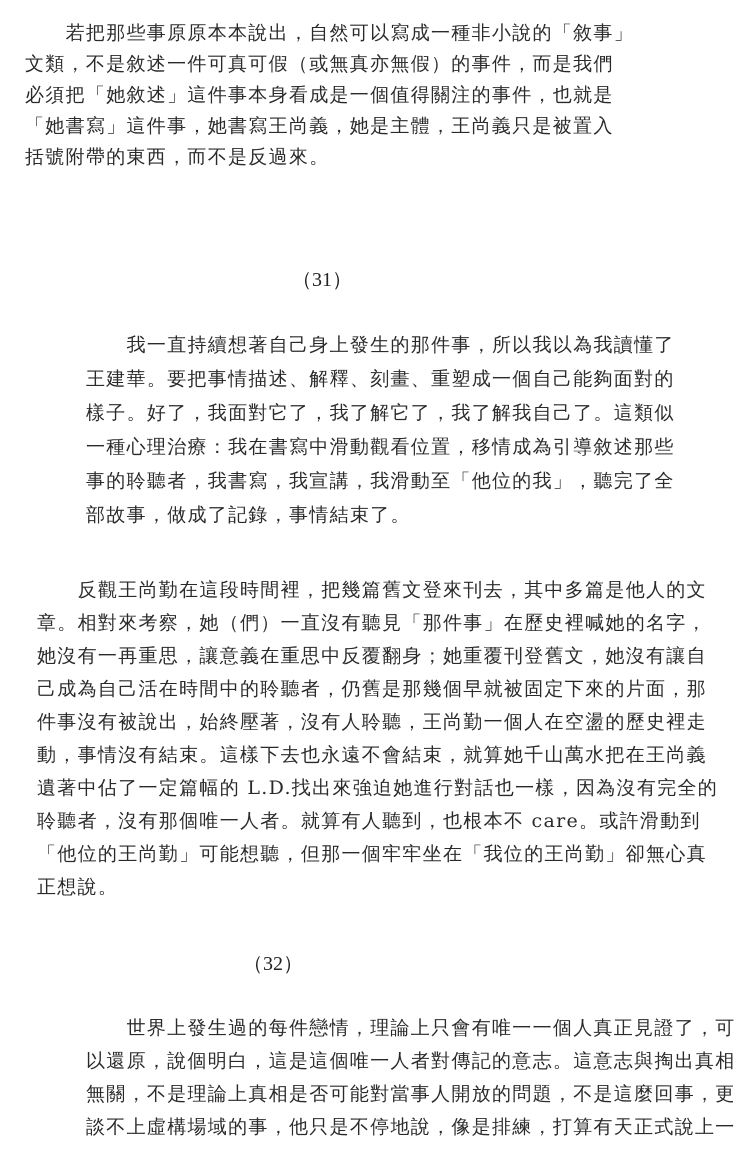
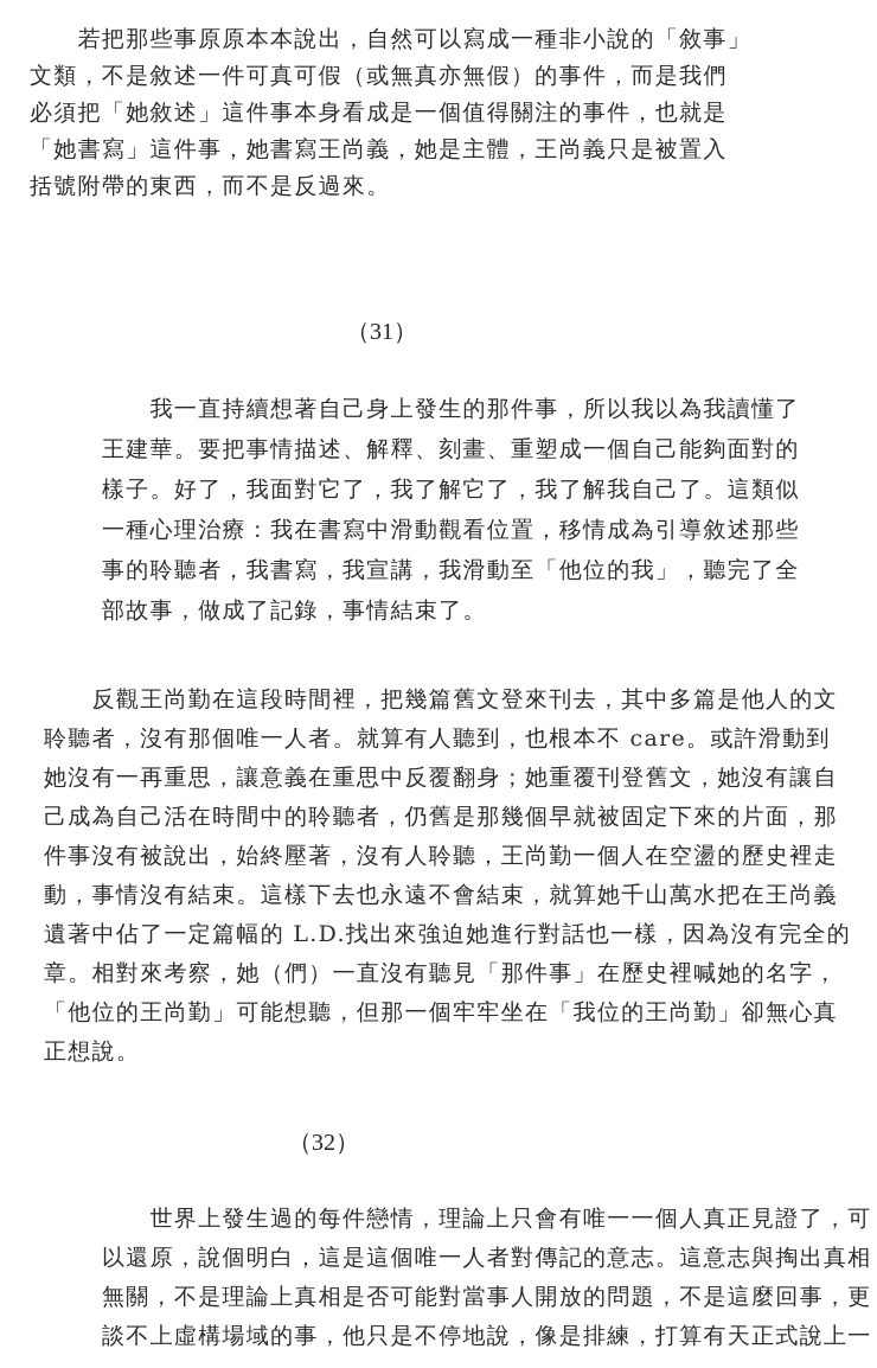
  若把那些事原原本本說出，自然可以寫成一種非小說的「敘事」
  文類，不是敘述一件可真可假（或無真亦無假）的事件，而是我們
  必須把「她敘述」這件事本身看成是一個值得關注的事件，也就是
  「她書寫」這件事，她書寫王尚義，她是主體，王尚義只是被置入
  括號附帶的東西，而不是反過來。
  （31）
  我一直持續想著自己身上發生的那件事，所以我以為我讀懂了
  王建華。要把事情描述、解釋、刻畫、重塑成一個自己能夠面對的
  樣子。好了，我面對它了，我了解它了，我了解我自己了。這類似
  一種心理治療：我在書寫中滑動觀看位置，移情成為引導敘述那些
  事的聆聽者，我書寫，我宣講，我滑動至「他位的我」，聽完了全
  部故事，做成了記錄，事情結束了。
  反觀王尚勤在這段時間裡，把幾篇舊文登來刊去，其中多篇是他人的文
- 章。相對來考察，她（們）一直沒有聽見「那件事」在歷史裡喊她的名字，
+ 聆聽者，沒有那個唯一人者。就算有人聽到，也根本不 care。或許滑動到
  她沒有一再重思，讓意義在重思中反覆翻身；她重覆刊登舊文，她沒有讓自
  己成為自己活在時間中的聆聽者，仍舊是那幾個早就被固定下來的片面，那
  件事沒有被說出，始終壓著，沒有人聆聽，王尚勤一個人在空盪的歷史裡走
  動，事情沒有結束。這樣下去也永遠不會結束，就算她千山萬水把在王尚義
  遺著中佔了一定篇幅的 L.D.找出來強迫她進行對話也一樣，因為沒有完全的
- 聆聽者，沒有那個唯一人者。就算有人聽到，也根本不 care。或許滑動到
+ 章。相對來考察，她（們）一直沒有聽見「那件事」在歷史裡喊她的名字，
  「他位的王尚勤」可能想聽，但那一個牢牢坐在「我位的王尚勤」卻無心真
  正想說。
  （32）
  世界上發生過的每件戀情，理論上只會有唯一一個人真正見證了，可
  以還原，說個明白，這是這個唯一人者對傳記的意志。這意志與掏出真相
  無關，不是理論上真相是否可能對當事人開放的問題，不是這麼回事，更
  談不上虛構場域的事，他只是不停地說，像是排練，打算有天正式說上一
